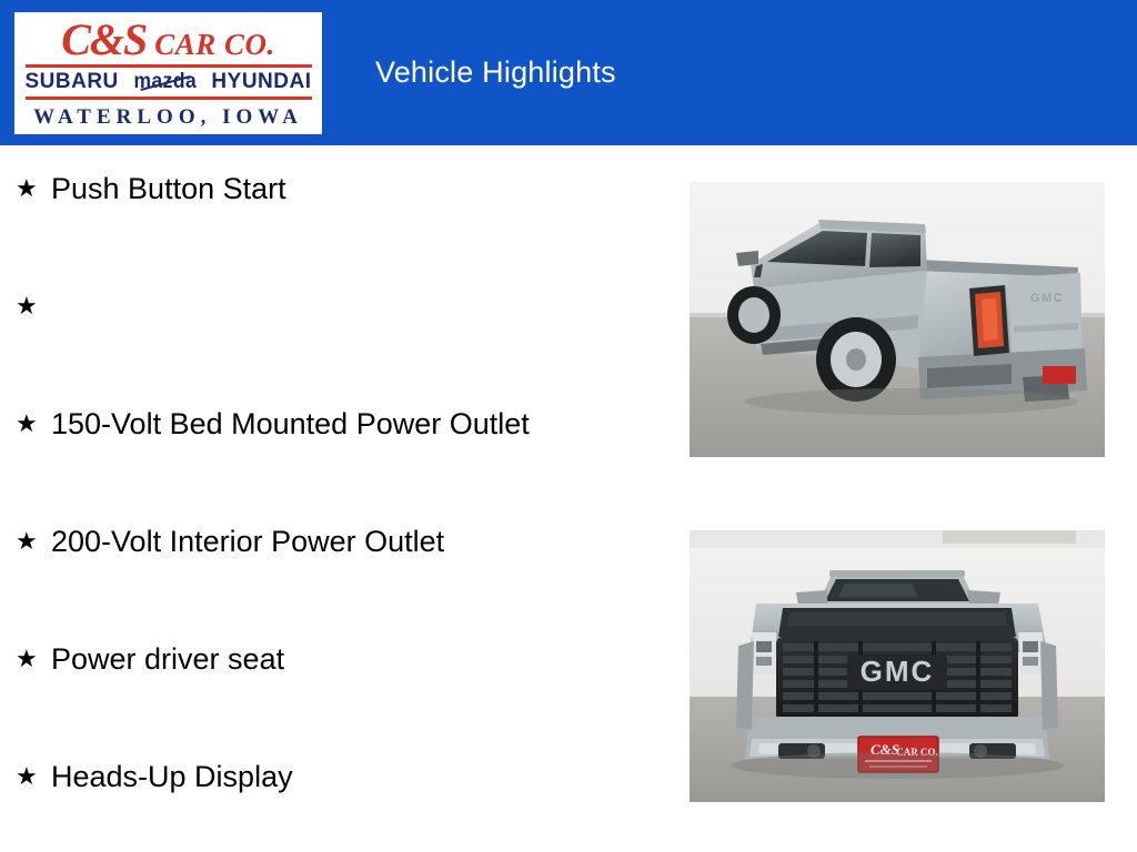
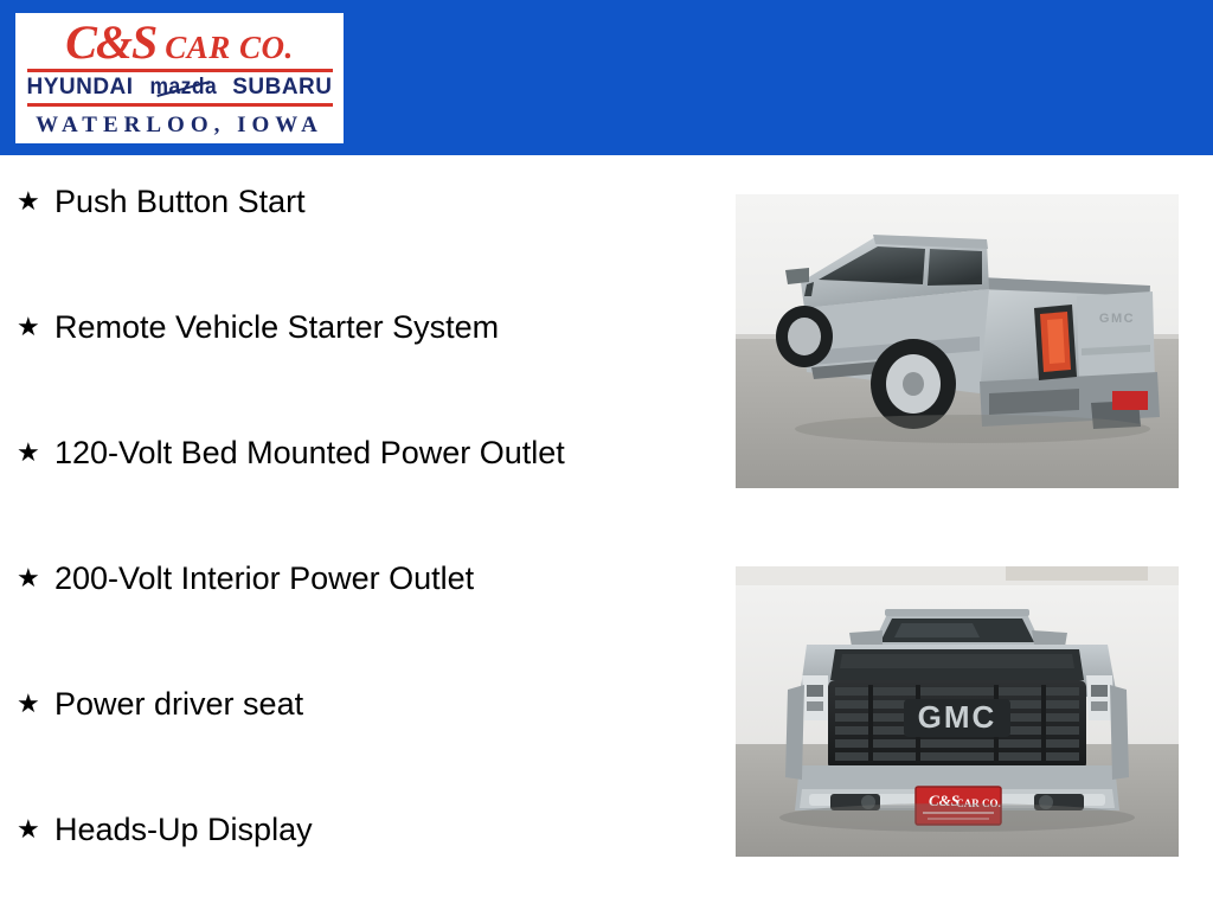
  C&S
  CAR CO.
- SUBARU
+ HYUNDAI
  mazda
- HYUNDAI
+ SUBARU
  WATERLOO, IOWA
- Vehicle Highlights
  ★
  Push Button Start
  ★
+ Remote Vehicle Starter System
  ★
- 150-Volt Bed Mounted Power Outlet
+ 120-Volt Bed Mounted Power Outlet
  ★
  200-Volt Interior Power Outlet
  ★
  Power driver seat
  ★
  Heads-Up Display
  GMC
  GMC
  C&S
  CAR CO.
